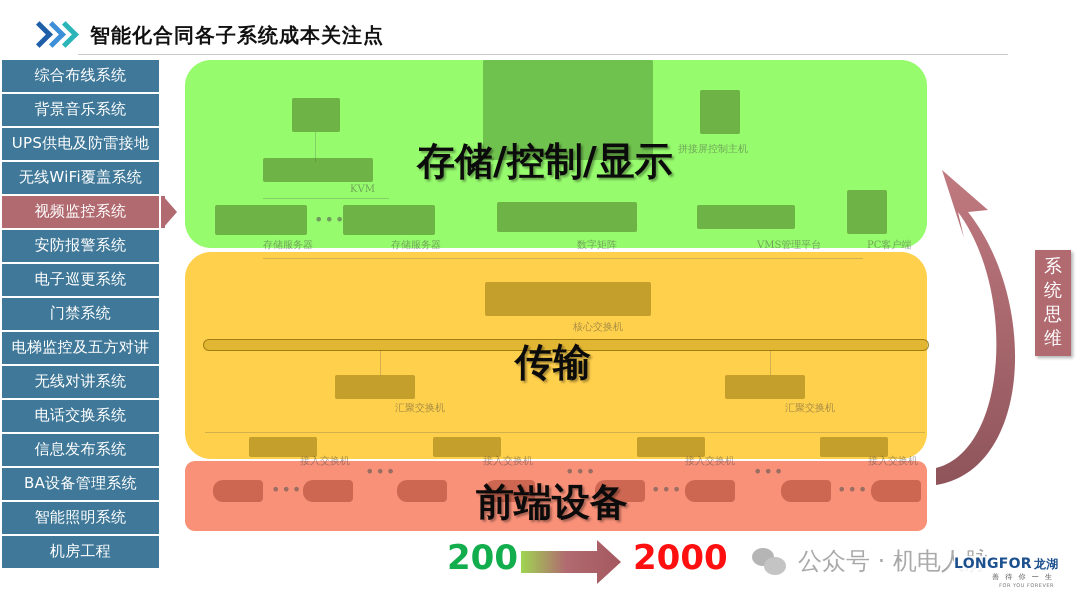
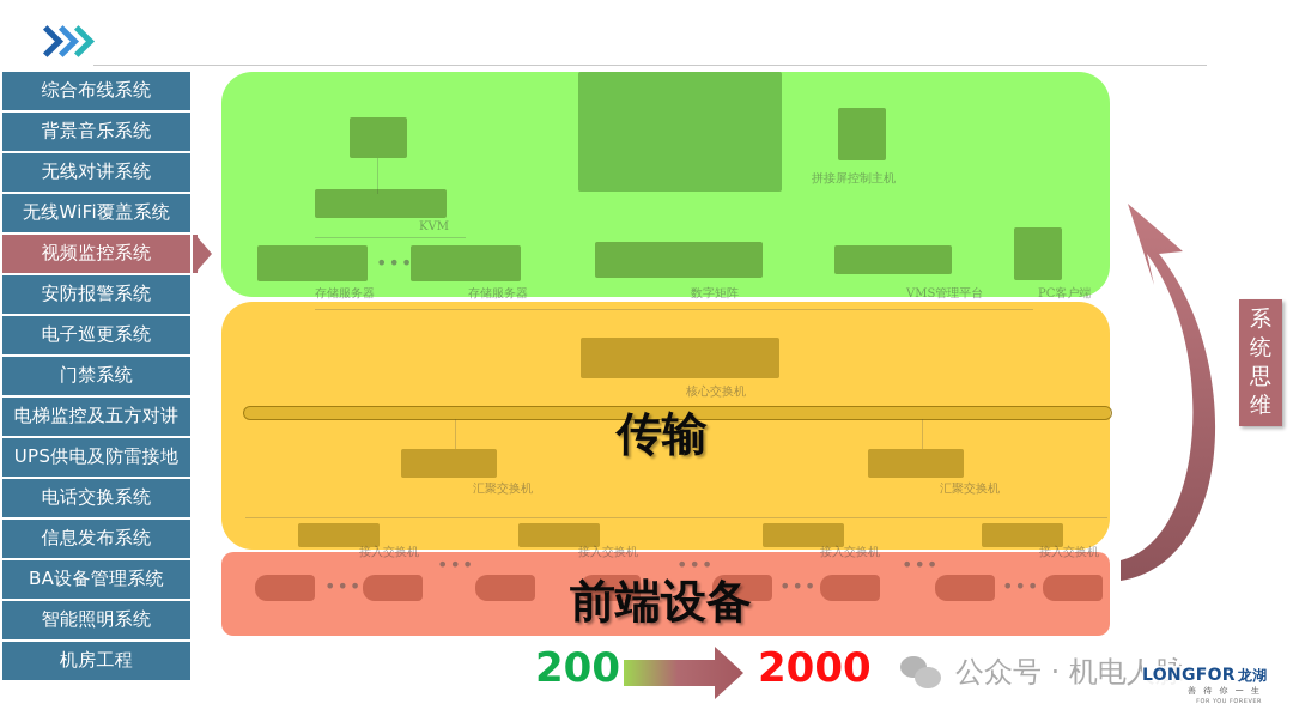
- 智能化合同各子系统成本关注点
  综合布线系统
  背景音乐系统
- UPS供电及防雷接地
+ 无线对讲系统
  无线WiFi覆盖系统
  视频监控系统
  安防报警系统
  电子巡更系统
  门禁系统
  电梯监控及五方对讲
- 无线对讲系统
+ UPS供电及防雷接地
  电话交换系统
  信息发布系统
  BA设备管理系统
  智能照明系统
  机房工程
  KVM
  •••
  存储服务器
  存储服务器
  数字矩阵
  拼接屏控制主机
  VMS管理平台
  PC客户端
  核心交换机
  汇聚交换机
  汇聚交换机
  接入交换机
  接入交换机
  接入交换机
  接入交换机
  •••
  •••
  •••
  •••
  •••
  •••
- 存储/控制/显示
  传输
  前端设备
  系
  统
  思
  维
  200
  2000
  公众号 · 机电人脉
  LONGFOR 龙湖
  善 待 你 一 生
